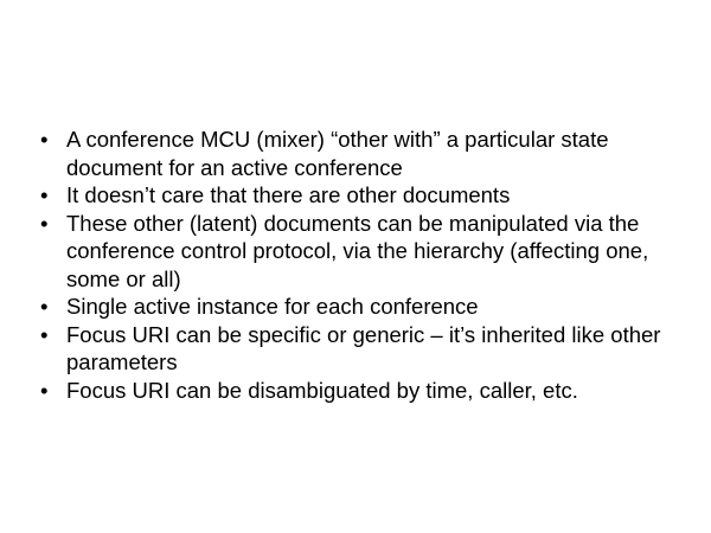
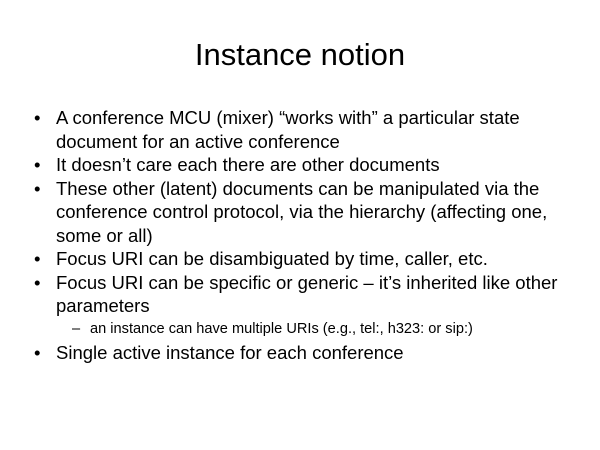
+ Instance notion
  •
- A conference MCU (mixer) “other with” a particular state document for an active conference
+ A conference MCU (mixer) “works with” a particular state document for an active conference
  •
- It doesn’t care that there are other documents
+ It doesn’t care each there are other documents
  •
  These other (latent) documents can be manipulated via the conference control protocol, via the hierarchy (affecting one, some or all)
  •
- Single active instance for each conference
+ Focus URI can be disambiguated by time, caller, etc.
  •
  Focus URI can be specific or generic – it’s inherited like other parameters
+ –
+ an instance can have multiple URIs (e.g., tel:, h323: or sip:)
  •
- Focus URI can be disambiguated by time, caller, etc.
+ Single active instance for each conference
